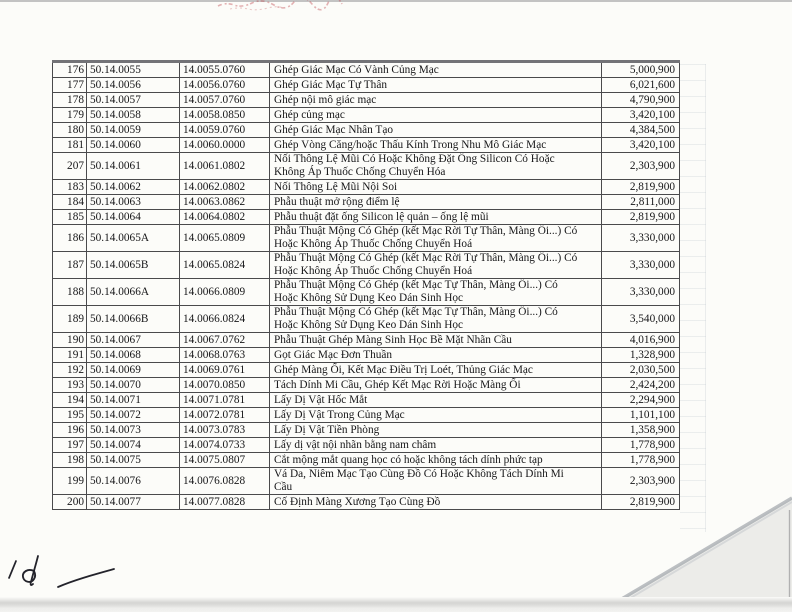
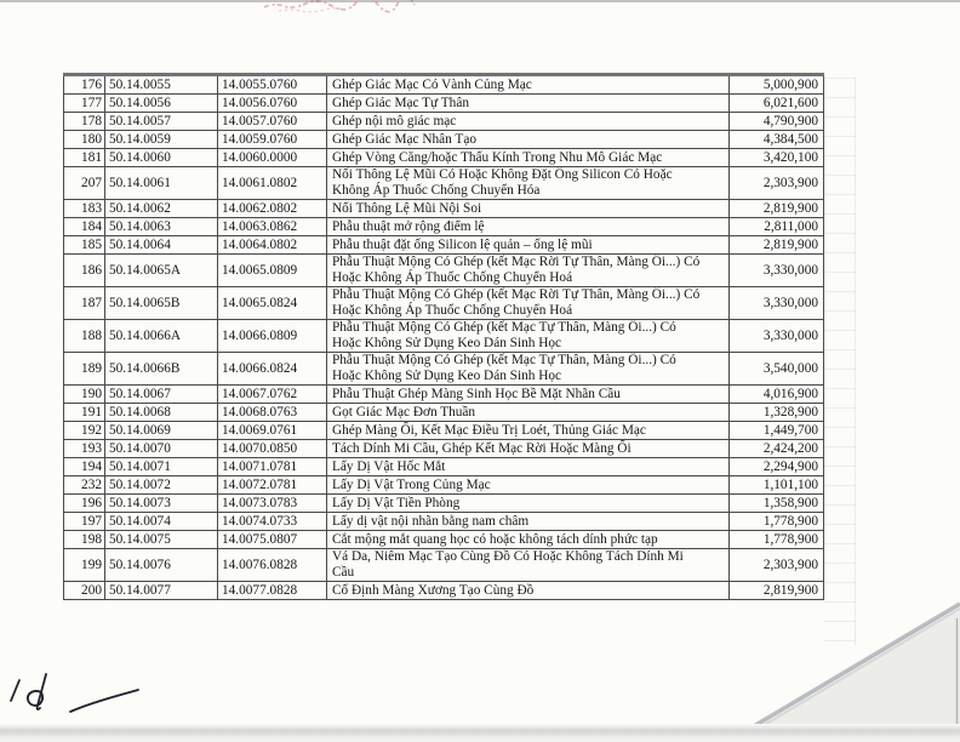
  176	50.14.0055	14.0055.0760	Ghép Giác Mạc Có Vành Củng Mạc	5,000,900
  177	50.14.0056	14.0056.0760	Ghép Giác Mạc Tự Thân	6,021,600
  178	50.14.0057	14.0057.0760	Ghép nội mô giác mạc	4,790,900
- 179	50.14.0058	14.0058.0850	Ghép củng mạc	3,420,100
  180	50.14.0059	14.0059.0760	Ghép Giác Mạc Nhân Tạo	4,384,500
  181	50.14.0060	14.0060.0000	Ghép Vòng Căng/hoặc Thấu Kính Trong Nhu Mô Giác Mạc	3,420,100
  207	50.14.0061	14.0061.0802	Nối Thông Lệ Mũi Có Hoặc Không Đặt Ống Silicon Có Hoặc Không Áp Thuốc Chống Chuyển Hóa	2,303,900
  183	50.14.0062	14.0062.0802	Nối Thông Lệ Mũi Nội Soi	2,819,900
  184	50.14.0063	14.0063.0862	Phẫu thuật mở rộng điểm lệ	2,811,000
  185	50.14.0064	14.0064.0802	Phẫu thuật đặt ống Silicon lệ quản – ống lệ mũi	2,819,900
  186	50.14.0065A	14.0065.0809	Phẫu Thuật Mộng Có Ghép (kết Mạc Rời Tự Thân, Màng Ối...) Có Hoặc Không Áp Thuốc Chống Chuyển Hoá	3,330,000
  187	50.14.0065B	14.0065.0824	Phẫu Thuật Mộng Có Ghép (kết Mạc Rời Tự Thân, Màng Ối...) Có Hoặc Không Áp Thuốc Chống Chuyển Hoá	3,330,000
  188	50.14.0066A	14.0066.0809	Phẫu Thuật Mộng Có Ghép (kết Mạc Tự Thân, Màng Ối...) Có Hoặc Không Sử Dụng Keo Dán Sinh Học	3,330,000
  189	50.14.0066B	14.0066.0824	Phẫu Thuật Mộng Có Ghép (kết Mạc Tự Thân, Màng Ối...) Có Hoặc Không Sử Dụng Keo Dán Sinh Học	3,540,000
  190	50.14.0067	14.0067.0762	Phẫu Thuật Ghép Màng Sinh Học Bề Mặt Nhãn Cầu	4,016,900
  191	50.14.0068	14.0068.0763	Gọt Giác Mạc Đơn Thuần	1,328,900
- 192	50.14.0069	14.0069.0761	Ghép Màng Ối, Kết Mạc Điều Trị Loét, Thủng Giác Mạc	2,030,500
+ 192	50.14.0069	14.0069.0761	Ghép Màng Ối, Kết Mạc Điều Trị Loét, Thủng Giác Mạc	1,449,700
  193	50.14.0070	14.0070.0850	Tách Dính Mi Cầu, Ghép Kết Mạc Rời Hoặc Màng Ối	2,424,200
  194	50.14.0071	14.0071.0781	Lấy Dị Vật Hốc Mắt	2,294,900
- 195	50.14.0072	14.0072.0781	Lấy Dị Vật Trong Củng Mạc	1,101,100
+ 232	50.14.0072	14.0072.0781	Lấy Dị Vật Trong Củng Mạc	1,101,100
  196	50.14.0073	14.0073.0783	Lấy Dị Vật Tiền Phòng	1,358,900
  197	50.14.0074	14.0074.0733	Lấy dị vật nội nhãn bằng nam châm	1,778,900
  198	50.14.0075	14.0075.0807	Cắt mộng mắt quang học có hoặc không tách dính phức tạp	1,778,900
  199	50.14.0076	14.0076.0828	Vá Da, Niêm Mạc Tạo Cùng Đồ Có Hoặc Không Tách Dính Mi Cầu	2,303,900
  200	50.14.0077	14.0077.0828	Cố Định Màng Xương Tạo Cùng Đồ	2,819,900
